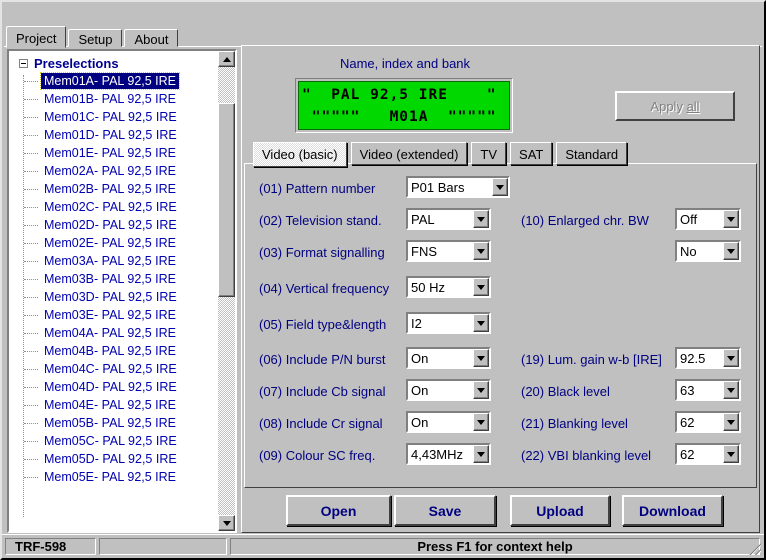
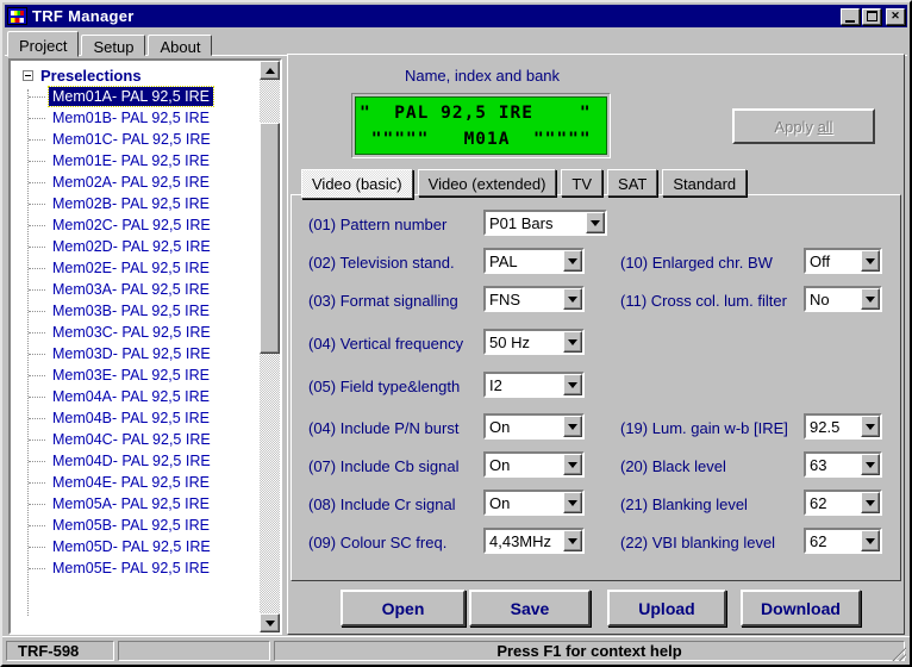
+ TRF Manager
+ ✕
  Project
  Setup
  About
  Preselections
  Mem01A- PAL 92,5 IRE
  Mem01B- PAL 92,5 IRE
  Mem01C- PAL 92,5 IRE
- Mem01D- PAL 92,5 IRE
  Mem01E- PAL 92,5 IRE
  Mem02A- PAL 92,5 IRE
  Mem02B- PAL 92,5 IRE
  Mem02C- PAL 92,5 IRE
  Mem02D- PAL 92,5 IRE
  Mem02E- PAL 92,5 IRE
  Mem03A- PAL 92,5 IRE
  Mem03B- PAL 92,5 IRE
+ Mem03C- PAL 92,5 IRE
  Mem03D- PAL 92,5 IRE
  Mem03E- PAL 92,5 IRE
  Mem04A- PAL 92,5 IRE
  Mem04B- PAL 92,5 IRE
  Mem04C- PAL 92,5 IRE
  Mem04D- PAL 92,5 IRE
  Mem04E- PAL 92,5 IRE
+ Mem05A- PAL 92,5 IRE
  Mem05B- PAL 92,5 IRE
- Mem05C- PAL 92,5 IRE
  Mem05D- PAL 92,5 IRE
  Mem05E- PAL 92,5 IRE
  Name, index and bank
  " PAL 92,5 IRE " """"" M01A """""
  Apply all
  Video (basic)
  Video (extended)
  TV
  SAT
  Standard
  (01) Pattern number
  P01 Bars
  (02) Television stand.
  PAL
  (10) Enlarged chr. BW
  Off
  (03) Format signalling
  FNS
+ (11) Cross col. lum. filter
  No
  (04) Vertical frequency
  50 Hz
  (05) Field type&length
  I2
- (06) Include P/N burst
+ (04) Include P/N burst
  On
  (19) Lum. gain w-b [IRE]
  92.5
  (07) Include Cb signal
  On
  (20) Black level
  63
  (08) Include Cr signal
  On
  (21) Blanking level
  62
  (09) Colour SC freq.
  4,43MHz
  (22) VBI blanking level
  62
  Open
  Save
  Upload
  Download
  TRF-598
  Press F1 for context help
